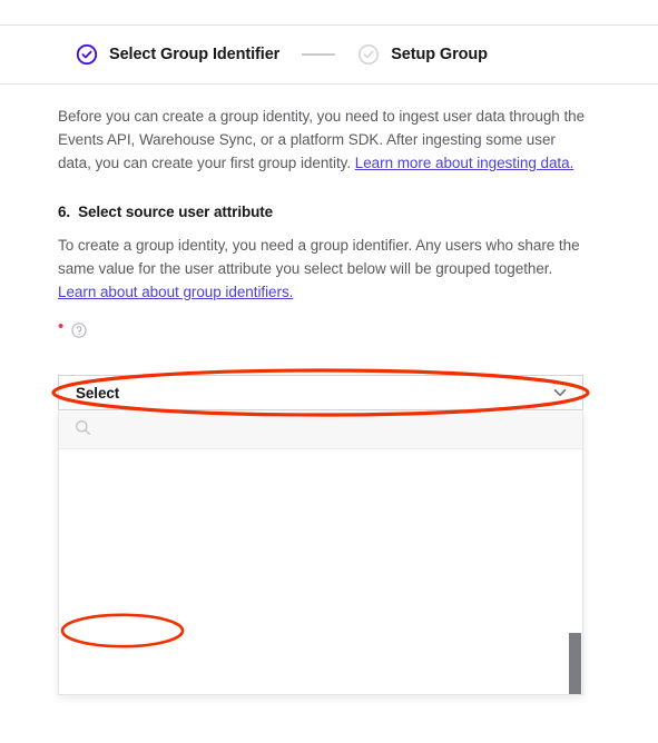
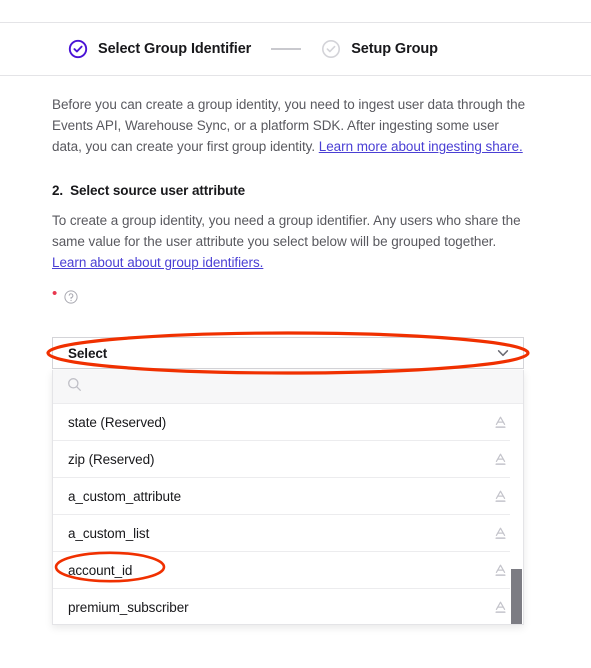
  Select Group Identifier
  Setup Group
- Before you can create a group identity, you need to ingest user data through the Events API, Warehouse Sync, or a platform SDK. After ingesting some user data, you can create your first group identity. Learn more about ingesting data.
+ Before you can create a group identity, you need to ingest user data through the Events API, Warehouse Sync, or a platform SDK. After ingesting some user data, you can create your first group identity. Learn more about ingesting share.
- 6. Select source user attribute
+ 2. Select source user attribute
  To create a group identity, you need a group identifier. Any users who share the same value for the user attribute you select below will be grouped together. Learn about about group identifiers.
  •
  Select
+ state (Reserved)
+ zip (Reserved)
+ a_custom_attribute
+ a_custom_list
+ account_id
+ premium_subscriber
